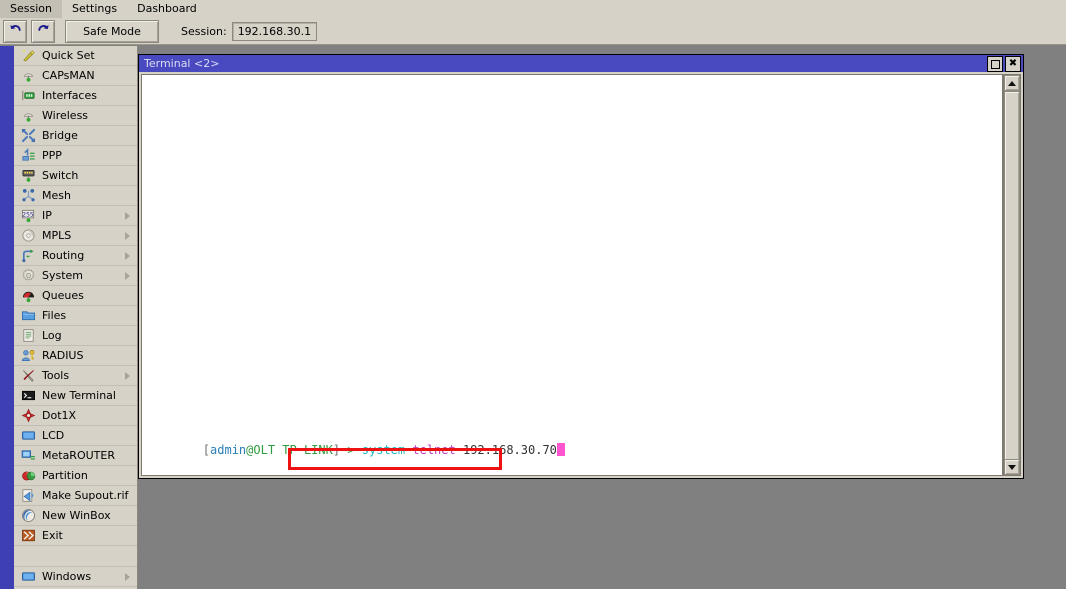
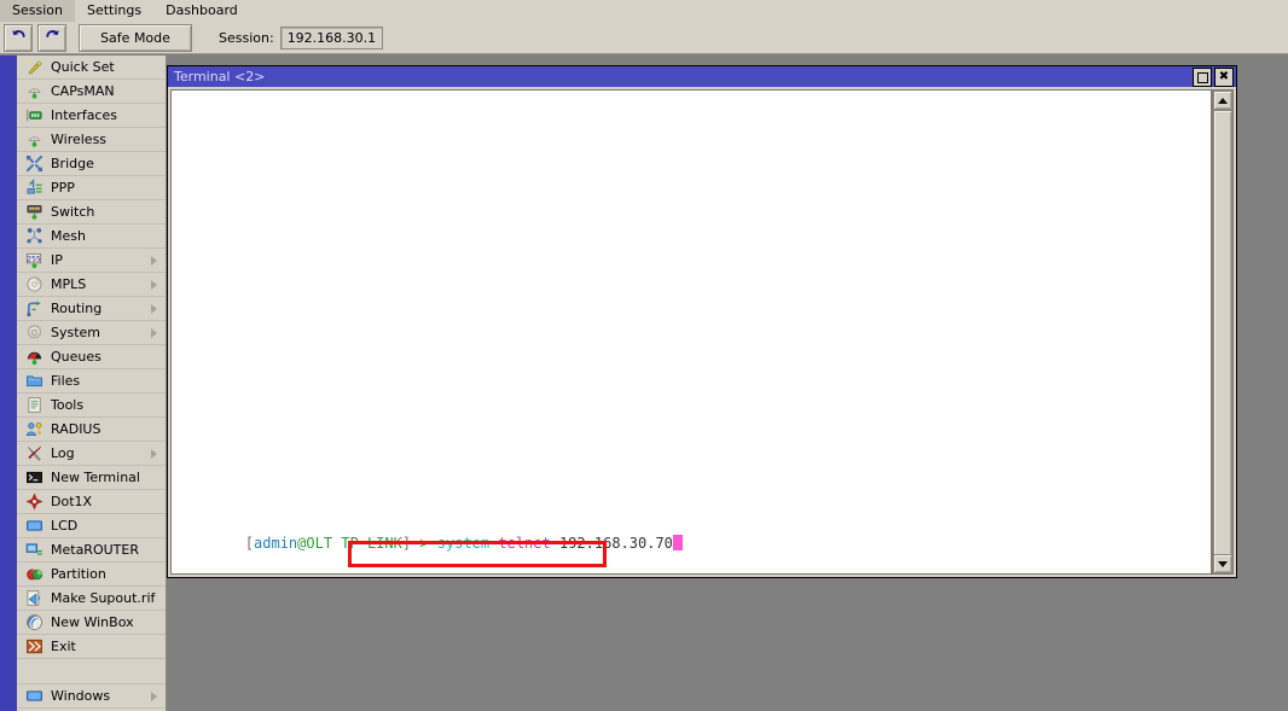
  Session
  Settings
  Dashboard
  Safe Mode
  Session:
  192.168.30.1
  Quick Set
  CAPsMAN
  Interfaces
  Wireless
  Bridge
  PPP
  Switch
  Mesh
  IP
  MPLS
  Routing
  System
  Queues
  Files
- Log
+ Tools
  RADIUS
- Tools
+ Log
  New Terminal
  Dot1X
  LCD
  MetaROUTER
  Partition
  Make Supout.rif
  New WinBox
  Exit
  Windows
  Terminal <2>
  ✖
  [admin@OLT TP-LINK] > system telnet 192.168.30.70
